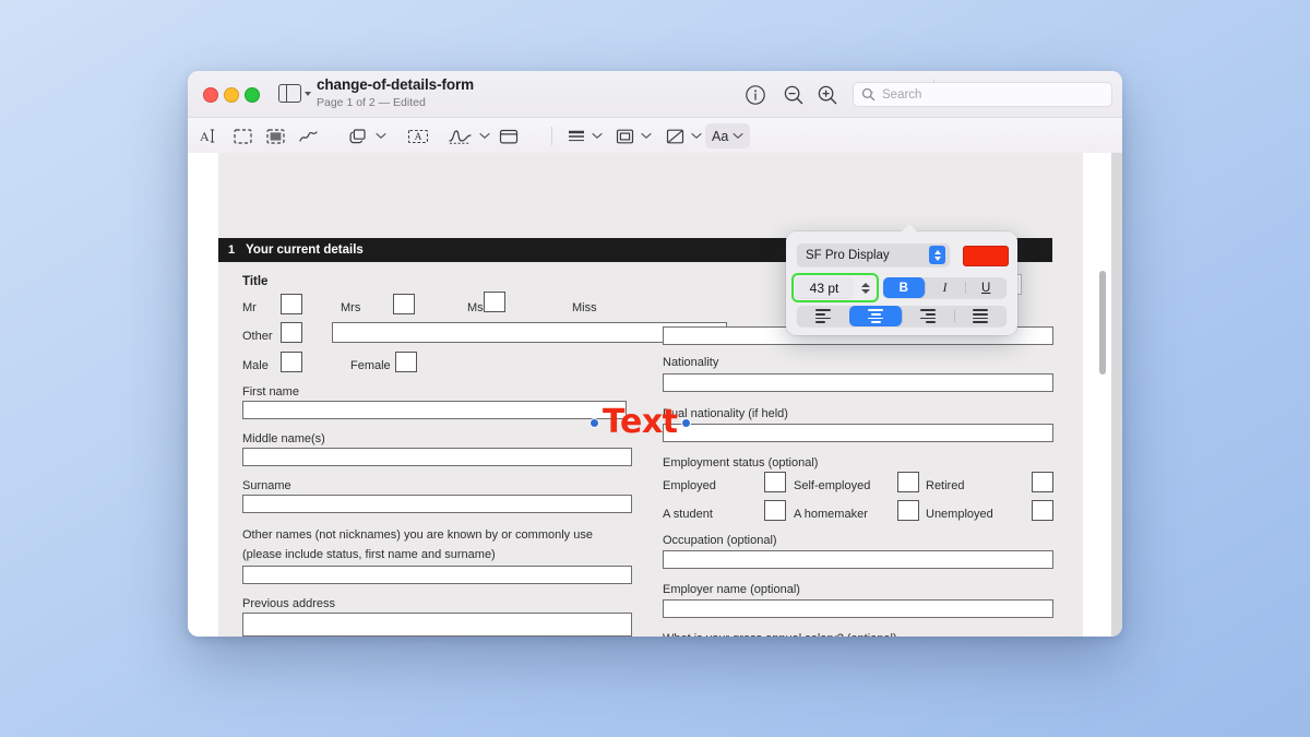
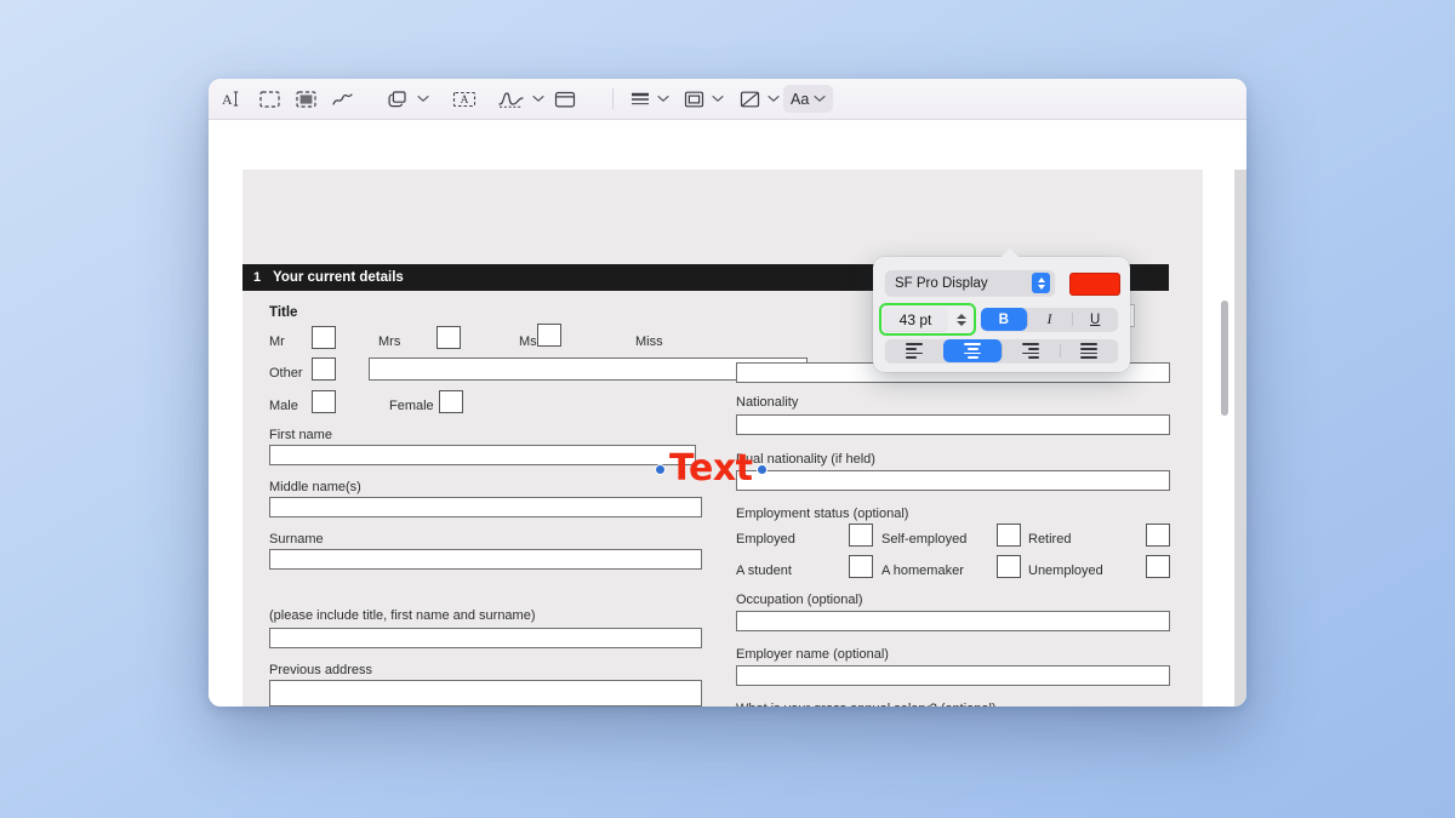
- change-of-details-form
- Page 1 of 2 — Edited
- Search
  A
  A
  Aa
  1
  Your current details
  Title
  Mr
  Mrs
  Ms
  Miss
  Other
  Male
  Female
  First name
  Middle name(s)
  Surname
- Other names (not nicknames) you are known by or commonly use
- (please include status, first name and surname)
+ (please include title, first name and surname)
  Previous address
  Nationality
  Dual nationality (if held)
  Employment status (optional)
  Employed
  Self-employed
  Retired
  A student
  A homemaker
  Unemployed
  Occupation (optional)
  Employer name (optional)
  Text
  SF Pro Display
  43 pt
  B
  I
  U
